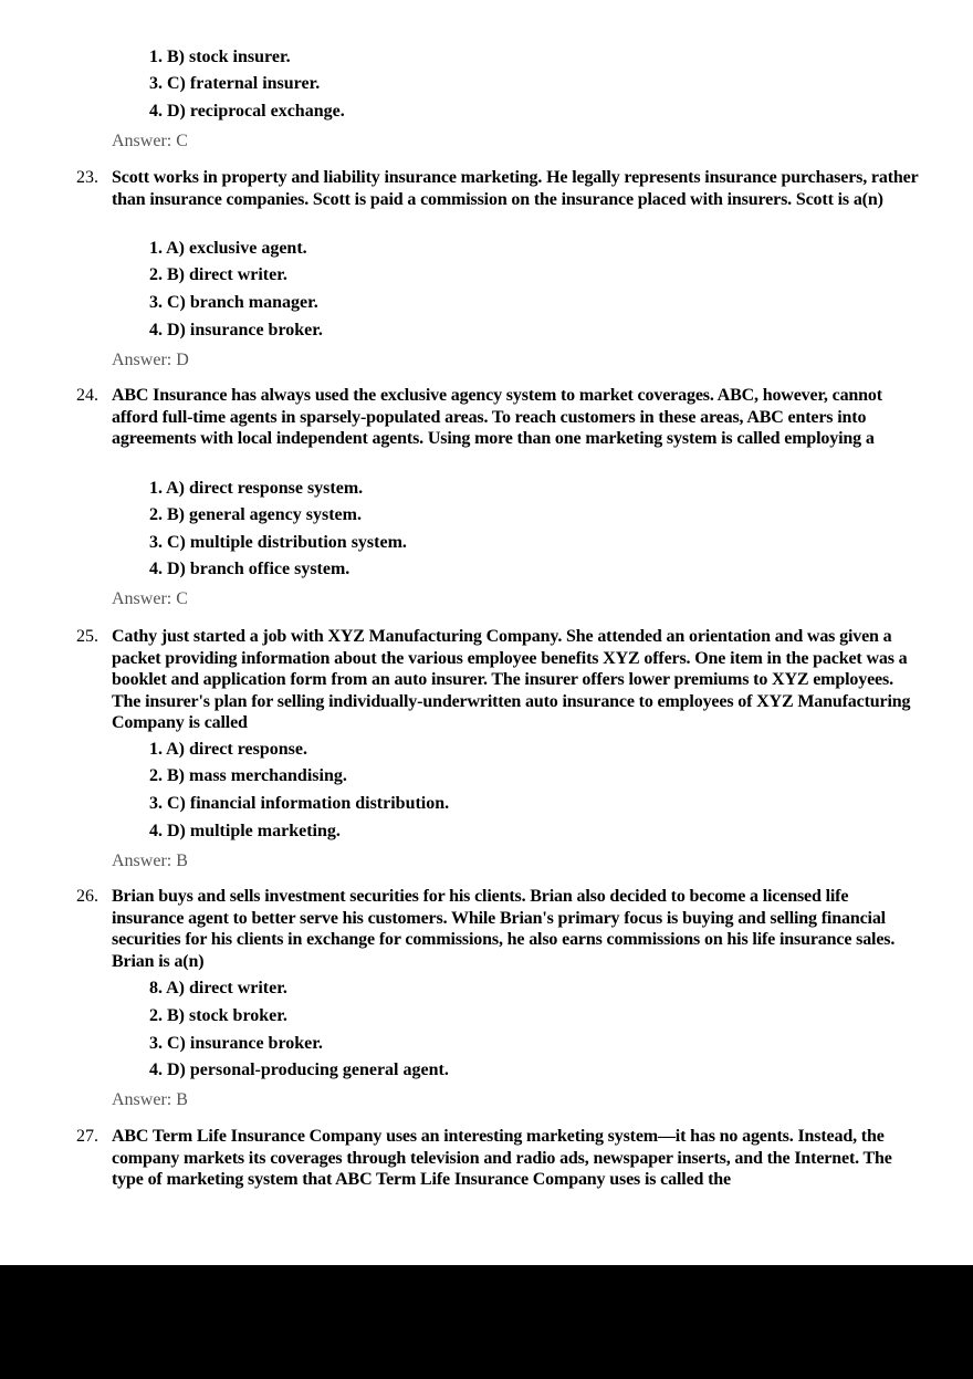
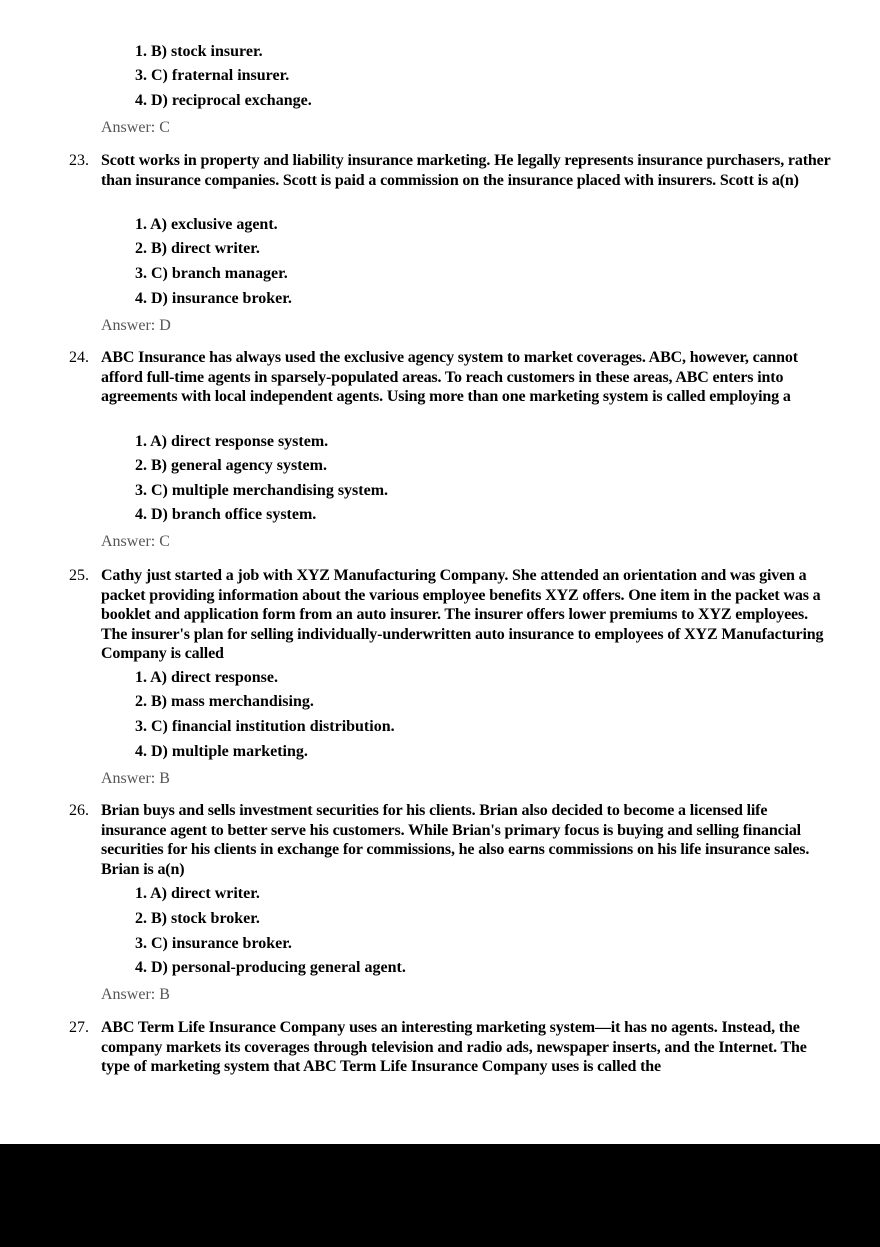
  1. B) stock insurer.
  3. C) fraternal insurer.
  4. D) reciprocal exchange.
  Answer: C
  23.
  Scott works in property and liability insurance marketing. He legally represents insurance purchasers, rather than insurance companies. Scott is paid a commission on the insurance placed with insurers. Scott is a(n)
  1. A) exclusive agent.
  2. B) direct writer.
  3. C) branch manager.
  4. D) insurance broker.
  Answer: D
  24.
  ABC Insurance has always used the exclusive agency system to market coverages. ABC, however, cannot afford full-time agents in sparsely-populated areas. To reach customers in these areas, ABC enters into agreements with local independent agents. Using more than one marketing system is called employing a
  1. A) direct response system.
  2. B) general agency system.
- 3. C) multiple distribution system.
+ 3. C) multiple merchandising system.
  4. D) branch office system.
  Answer: C
  25.
  Cathy just started a job with XYZ Manufacturing Company. She attended an orientation and was given a packet providing information about the various employee benefits XYZ offers. One item in the packet was a booklet and application form from an auto insurer. The insurer offers lower premiums to XYZ employees. The insurer's plan for selling individually-underwritten auto insurance to employees of XYZ Manufacturing Company is called
  1. A) direct response.
  2. B) mass merchandising.
- 3. C) financial information distribution.
+ 3. C) financial institution distribution.
  4. D) multiple marketing.
  Answer: B
  26.
  Brian buys and sells investment securities for his clients. Brian also decided to become a licensed life insurance agent to better serve his customers. While Brian's primary focus is buying and selling financial securities for his clients in exchange for commissions, he also earns commissions on his life insurance sales. Brian is a(n)
- 8. A) direct writer.
+ 1. A) direct writer.
  2. B) stock broker.
  3. C) insurance broker.
  4. D) personal-producing general agent.
  Answer: B
  27.
  ABC Term Life Insurance Company uses an interesting marketing system—it has no agents. Instead, the company markets its coverages through television and radio ads, newspaper inserts, and the Internet. The type of marketing system that ABC Term Life Insurance Company uses is called the
